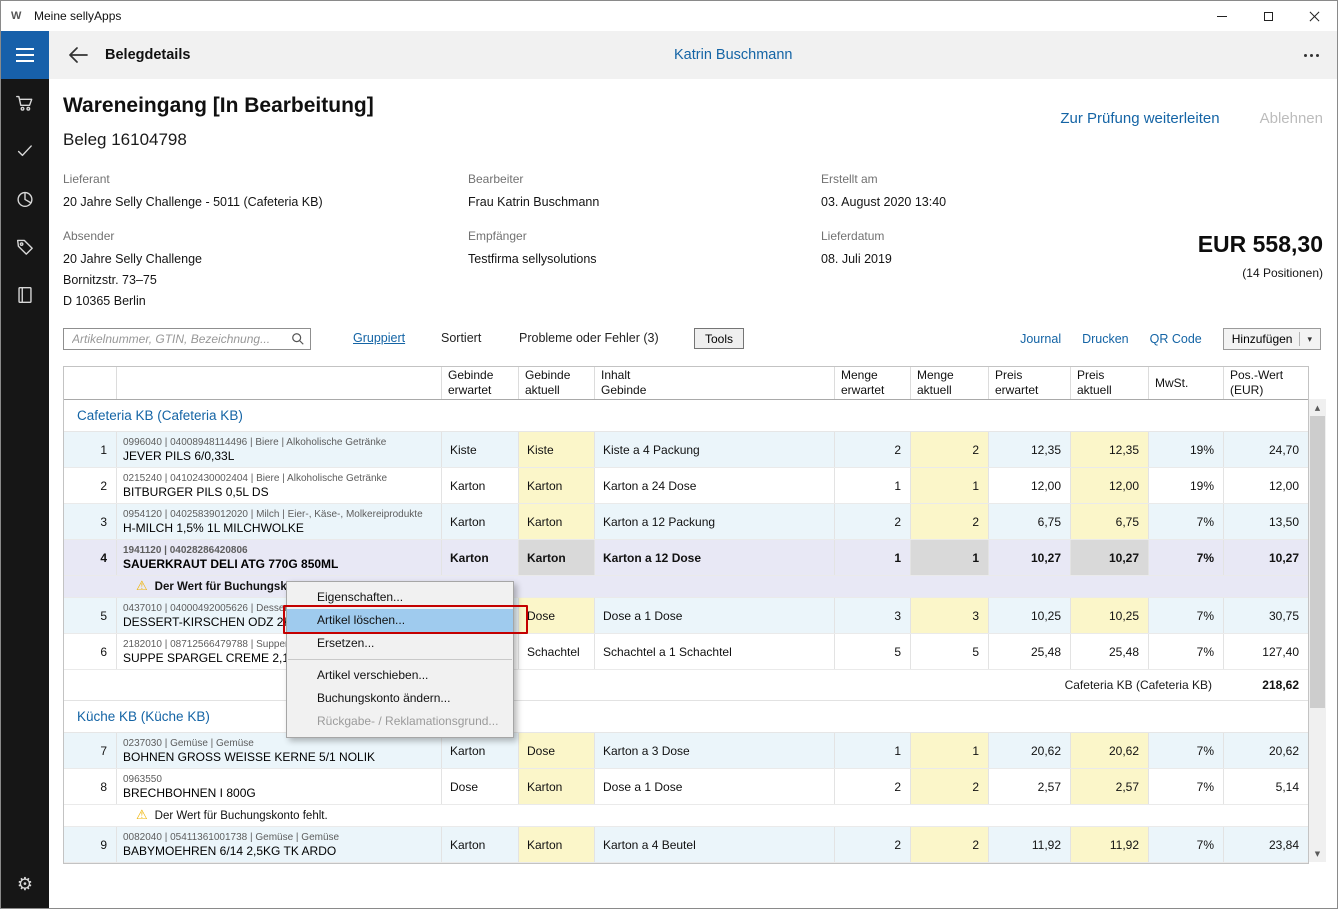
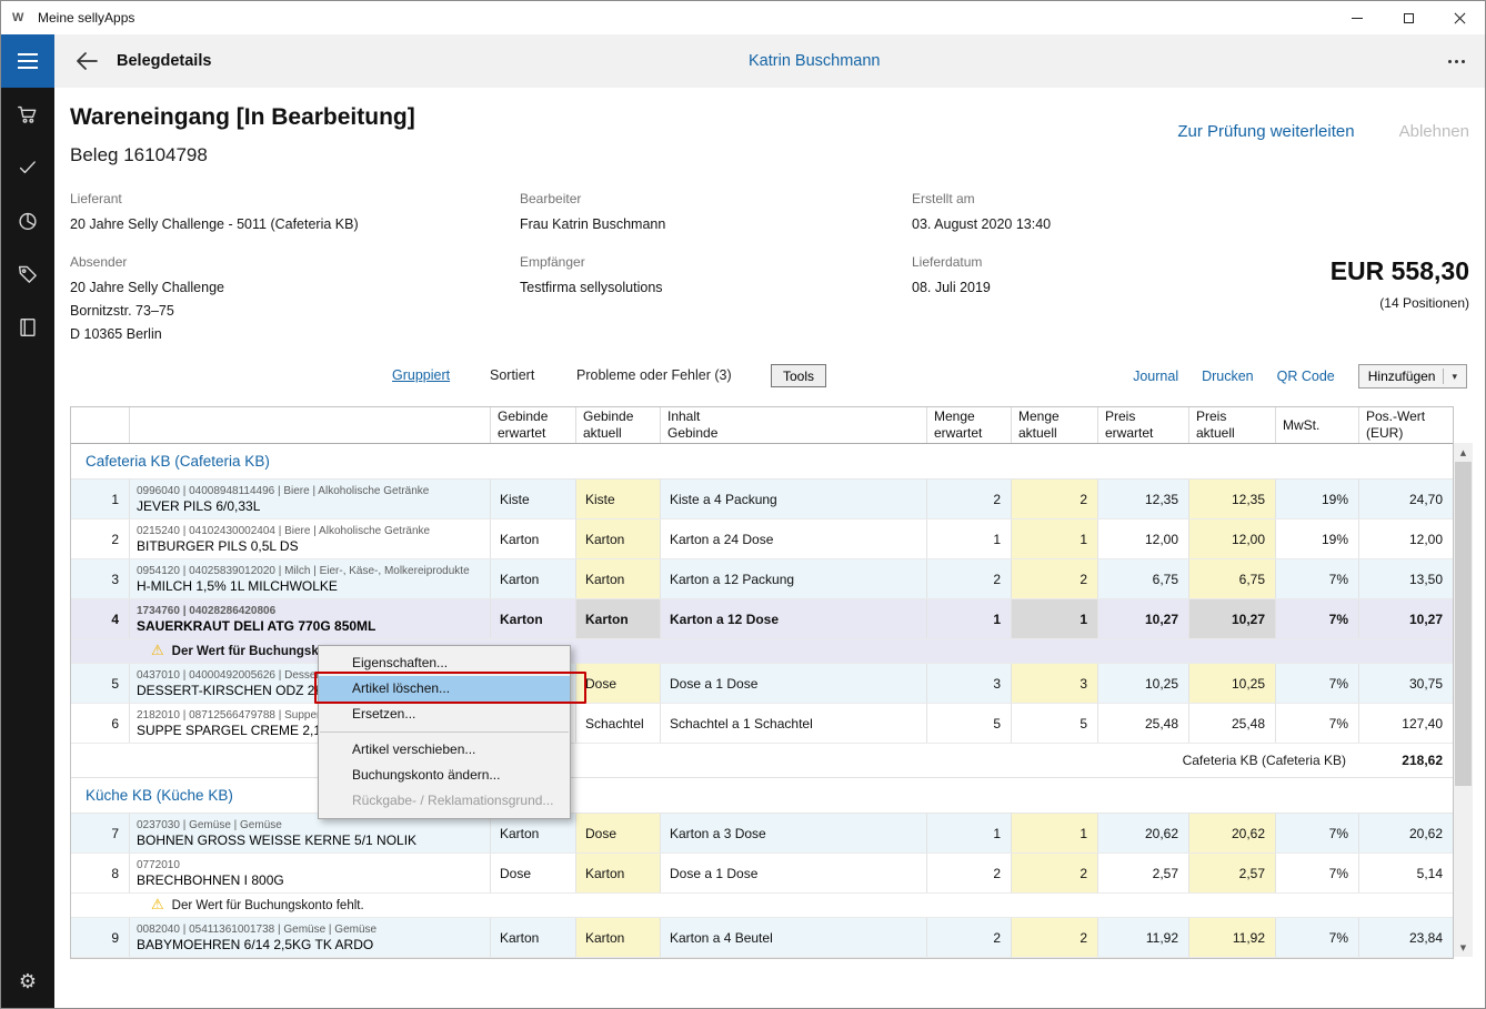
  Meine sellyApps
  Belegdetails
  Katrin Buschmann
  ⚙
  Wareneingang [In Bearbeitung]
  Beleg 16104798
  Zur Prüfung weiterleiten
  Ablehnen
  Lieferant
  20 Jahre Selly Challenge - 5011 (Cafeteria KB)
  Bearbeiter
  Frau Katrin Buschmann
  Erstellt am
  03. August 2020 13:40
  Absender
  20 Jahre Selly Challenge
  Bornitzstr. 73–75
  D 10365 Berlin
  Empfänger
  Testfirma sellysolutions
  Lieferdatum
  08. Juli 2019
  EUR 558,30
  (14 Positionen)
- Artikelnummer, GTIN, Bezeichnung...
  Gruppiert
  Sortiert
  Probleme oder Fehler (3)
  Tools
  Journal
  Drucken
  QR Code
  Hinzufügen
  ▾
  Gebinde
  erwartet
  Gebinde
  aktuell
  Inhalt
  Gebinde
  Menge
  erwartet
  Menge
  aktuell
  Preis
  erwartet
  Preis
  aktuell
  MwSt.
  Pos.-Wert
  (EUR)
  Cafeteria KB (Cafeteria KB)
  1
  0996040 | 04008948114496 | Biere | Alkoholische Getränke
  JEVER PILS 6/0,33L
  Kiste
  Kiste
  Kiste a 4 Packung
  2
  2
  12,35
  12,35
  19%
  24,70
  2
  0215240 | 04102430002404 | Biere | Alkoholische Getränke
  BITBURGER PILS 0,5L DS
  Karton
  Karton
  Karton a 24 Dose
  1
  1
  12,00
  12,00
  19%
  12,00
  3
  0954120 | 04025839012020 | Milch | Eier-, Käse-, Molkereiprodukte
  H-MILCH 1,5% 1L MILCHWOLKE
  Karton
  Karton
  Karton a 12 Packung
  2
  2
  6,75
  6,75
  7%
  13,50
  4
- 1941120 | 04028286420806
+ 1734760 | 04028286420806
  SAUERKRAUT DELI ATG 770G 850ML
  Karton
  Karton
  Karton a 12 Dose
  1
  1
  10,27
  10,27
  7%
  10,27
  ⚠
  5
  0437010 | 04000492005626 | Desse
  DESSERT-KIRSCHEN ODZ 2
  Dose
  Dose a 1 Dose
  3
  3
  10,25
  10,25
  7%
  30,75
  6
  2182010 | 08712566479788 | Suppe
  SUPPE SPARGEL CREME 2,
  Schachtel
  Schachtel a 1 Schachtel
  5
  5
  25,48
  25,48
  7%
  127,40
  Cafeteria KB (Cafeteria KB)
  218,62
  Küche KB (Küche KB)
  7
  0237030 | Gemüse | Gemüse
  BOHNEN GROSS WEISSE KERNE 5/1 NOLIK
  Karton
  Dose
  Karton a 3 Dose
  1
  1
  20,62
  20,62
  7%
  20,62
  8
- 0963550
+ 0772010
  BRECHBOHNEN I 800G
  Dose
  Karton
  Dose a 1 Dose
  2
  2
  2,57
  2,57
  7%
  5,14
  ⚠
  Der Wert für Buchungskonto fehlt.
  9
  0082040 | 05411361001738 | Gemüse | Gemüse
  BABYMOEHREN 6/14 2,5KG TK ARDO
  Karton
  Karton
  Karton a 4 Beutel
  2
  2
  11,92
  11,92
  7%
  23,84
  ▲
  ▼
  Eigenschaften...
  Artikel löschen...
  Ersetzen...
  Artikel verschieben...
  Buchungskonto ändern...
  Rückgabe- / Reklamationsgrund...
